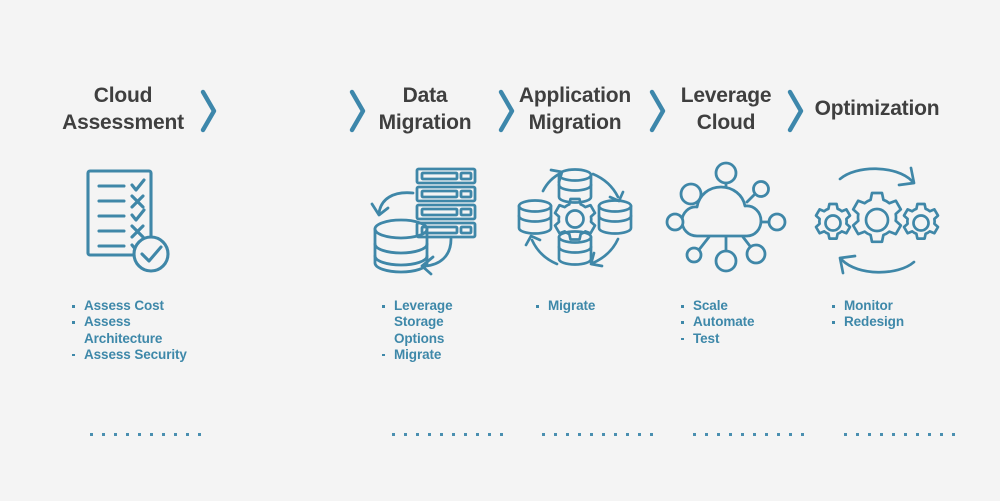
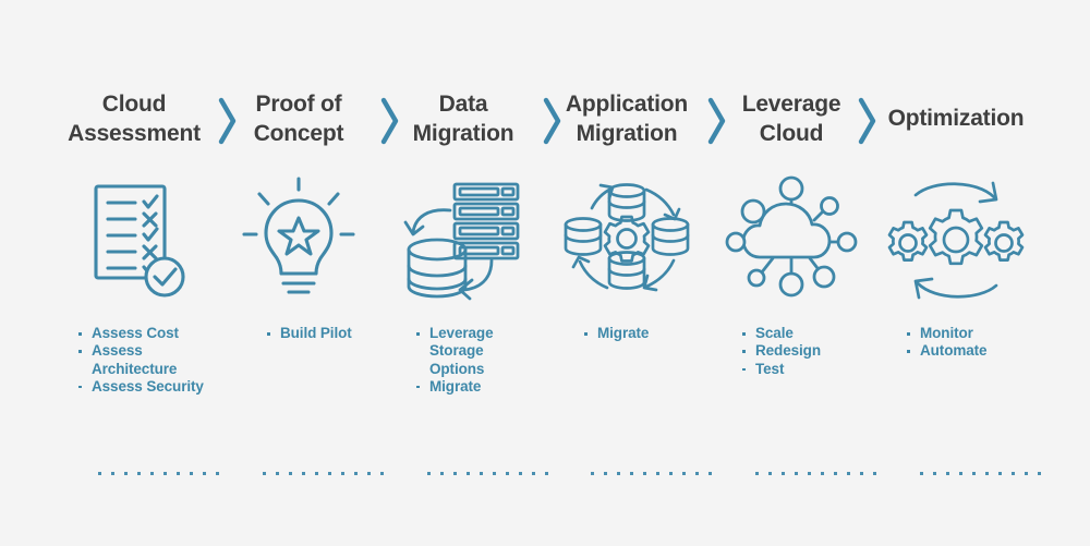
  Cloud
  Assessment
  Assess Cost
  Assess Architecture
  Assess Security
+ Proof of
+ Concept
+ Build Pilot
  Data
  Migration
  Leverage Storage Options
  Migrate
  Application
  Migration
  Migrate
  Leverage
  Cloud
  Scale
- Automate
+ Redesign
  Test
  Optimization
  Monitor
- Redesign
+ Automate
